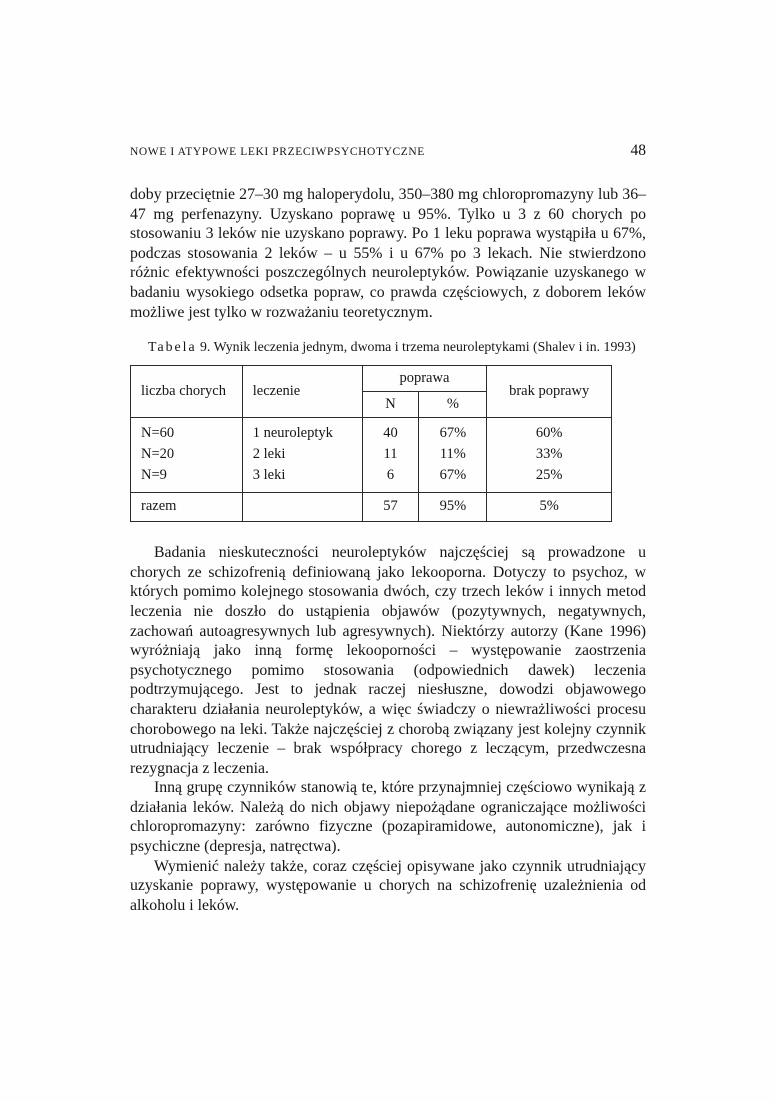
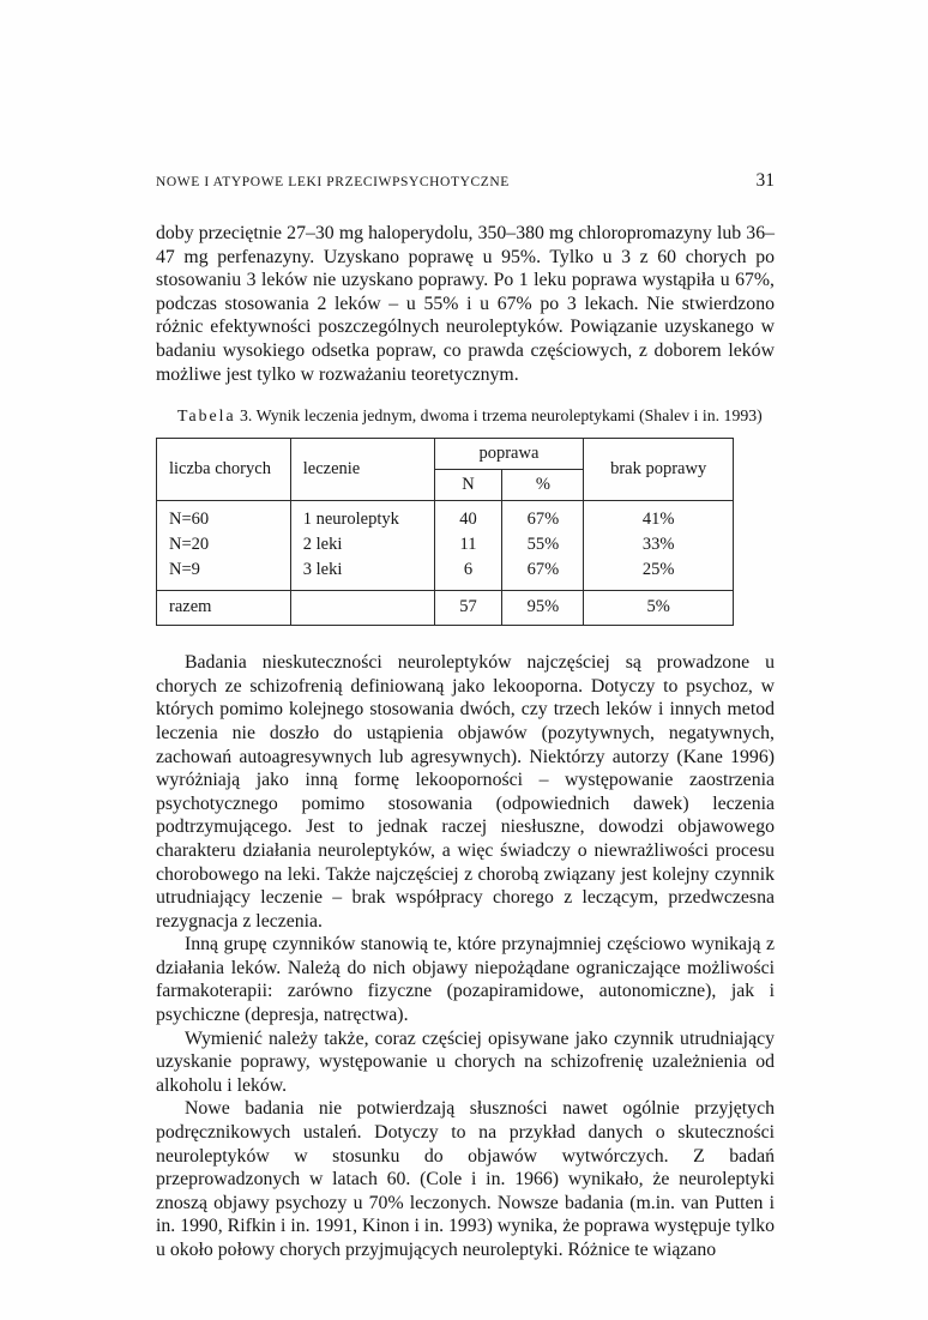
  NOWE I ATYPOWE LEKI PRZECIWPSYCHOTYCZNE
- 48
+ 31
  doby przeciętnie 27–30 mg haloperydolu, 350–380 mg chloropromazyny lub 36–47 mg perfenazyny. Uzyskano poprawę u 95%. Tylko u 3 z 60 chorych po stosowaniu 3 leków nie uzyskano poprawy. Po 1 leku poprawa wystąpiła u 67%, podczas stosowania 2 leków – u 55% i u 67% po 3 lekach. Nie stwierdzono różnic efektywności poszczególnych neuroleptyków. Powiązanie uzyskanego w badaniu wysokiego odsetka popraw, co prawda częściowych, z doborem leków możliwe jest tylko w rozważaniu teoretycznym.
- Tabela 9. Wynik leczenia jednym, dwoma i trzema neuroleptykami (Shalev i in. 1993)
+ Tabela 3. Wynik leczenia jednym, dwoma i trzema neuroleptykami (Shalev i in. 1993)
  liczba chorych	leczenie	poprawa	brak poprawy
  N	%
- N=60	1 neuroleptyk	40	67%	60%
+ N=60	1 neuroleptyk	40	67%	41%
- N=20	2 leki	11	11%	33%
+ N=20	2 leki	11	55%	33%
  N=9	3 leki	6	67%	25%
  razem		57	95%	5%
  Badania nieskuteczności neuroleptyków najczęściej są prowadzone u chorych ze schizofrenią definiowaną jako lekooporna. Dotyczy to psychoz, w których pomimo kolejnego stosowania dwóch, czy trzech leków i innych metod leczenia nie doszło do ustąpienia objawów (pozytywnych, negatywnych, zachowań autoagresywnych lub agresywnych). Niektórzy autorzy (Kane 1996) wyróżniają jako inną formę lekooporności – występowanie zaostrzenia psychotycznego pomimo stosowania (odpowiednich dawek) leczenia podtrzymującego. Jest to jednak raczej niesłuszne, dowodzi objawowego charakteru działania neuroleptyków, a więc świadczy o niewrażliwości procesu chorobowego na leki. Także najczęściej z chorobą związany jest kolejny czynnik utrudniający leczenie – brak współpracy chorego z leczącym, przedwczesna rezygnacja z leczenia.
- Inną grupę czynników stanowią te, które przynajmniej częściowo wynikają z działania leków. Należą do nich objawy niepożądane ograniczające możliwości chloropromazyny: zarówno fizyczne (pozapiramidowe, autonomiczne), jak i psychiczne (depresja, natręctwa).
+ Inną grupę czynników stanowią te, które przynajmniej częściowo wynikają z działania leków. Należą do nich objawy niepożądane ograniczające możliwości farmakoterapii: zarówno fizyczne (pozapiramidowe, autonomiczne), jak i psychiczne (depresja, natręctwa).
  Wymienić należy także, coraz częściej opisywane jako czynnik utrudniający uzyskanie poprawy, występowanie u chorych na schizofrenię uzależnienia od alkoholu i leków.
+ Nowe badania nie potwierdzają słuszności nawet ogólnie przyjętych podręcznikowych ustaleń. Dotyczy to na przykład danych o skuteczności neuroleptyków w stosunku do objawów wytwórczych. Z badań przeprowadzonych w latach 60. (Cole i in. 1966) wynikało, że neuroleptyki znoszą objawy psychozy u 70% leczonych. Nowsze badania (m.in. van Putten i in. 1990, Rifkin i in. 1991, Kinon i in. 1993) wynika, że poprawa występuje tylko u około połowy chorych przyjmujących neuroleptyki. Różnice te wiązano
